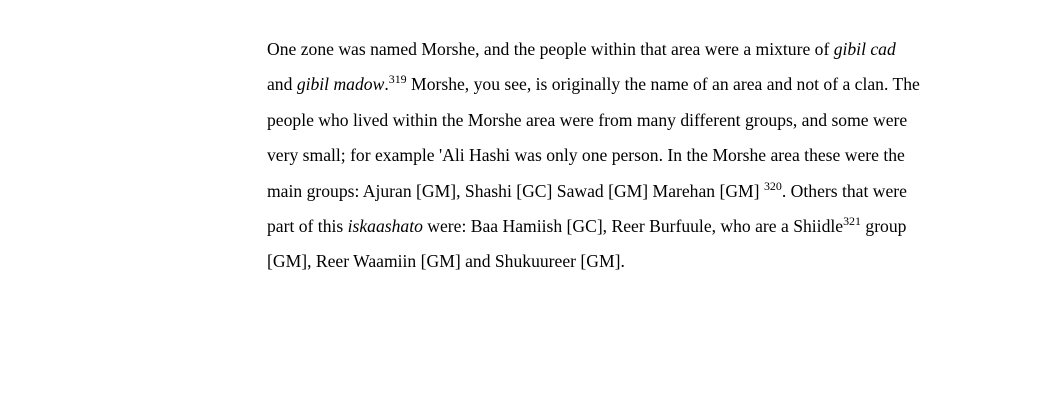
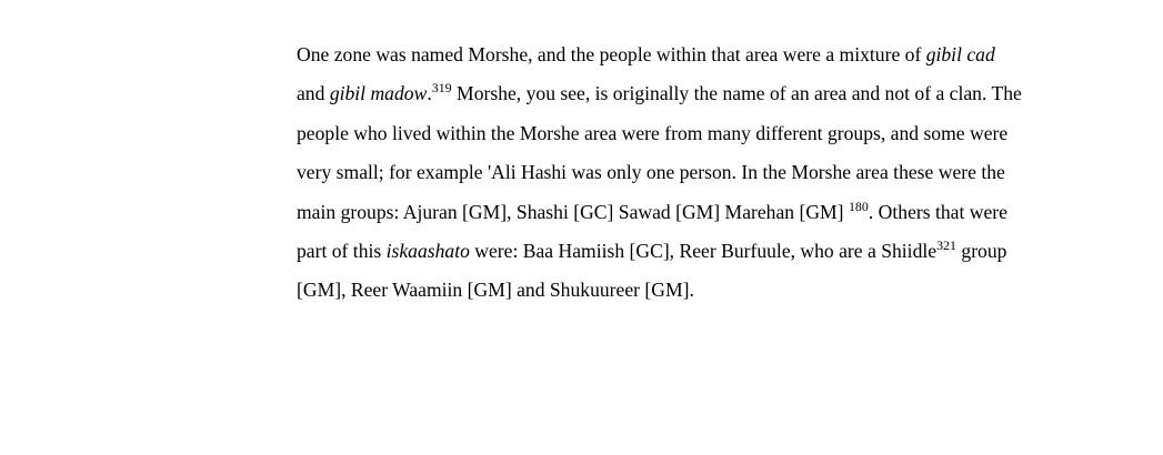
- One zone was named Morshe, and the people within that area were a mixture of gibil cad and gibil madow.319 Morshe, you see, is originally the name of an area and not of a clan. The people who lived within the Morshe area were from many different groups, and some were very small; for example 'Ali Hashi was only one person. In the Morshe area these were the main groups: Ajuran [GM], Shashi [GC] Sawad [GM] Marehan [GM] 320. Others that were part of this iskaashato were: Baa Hamiish [GC], Reer Burfuule, who are a Shiidle321 group [GM], Reer Waamiin [GM] and Shukuureer [GM].
+ One zone was named Morshe, and the people within that area were a mixture of gibil cad and gibil madow.319 Morshe, you see, is originally the name of an area and not of a clan. The people who lived within the Morshe area were from many different groups, and some were very small; for example 'Ali Hashi was only one person. In the Morshe area these were the main groups: Ajuran [GM], Shashi [GC] Sawad [GM] Marehan [GM] 180. Others that were part of this iskaashato were: Baa Hamiish [GC], Reer Burfuule, who are a Shiidle321 group [GM], Reer Waamiin [GM] and Shukuureer [GM].
